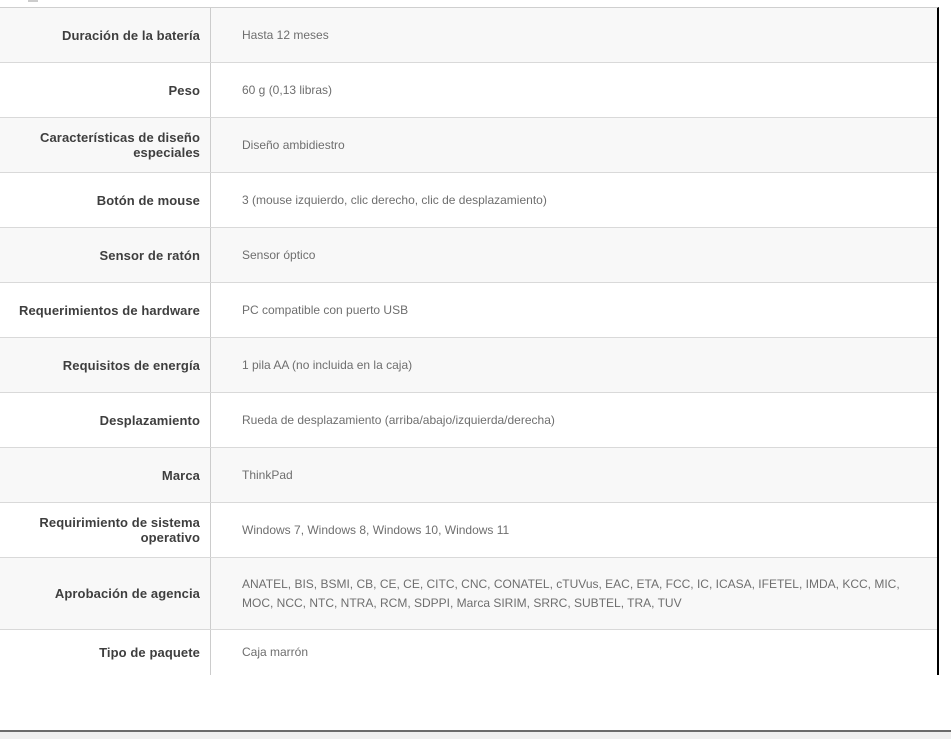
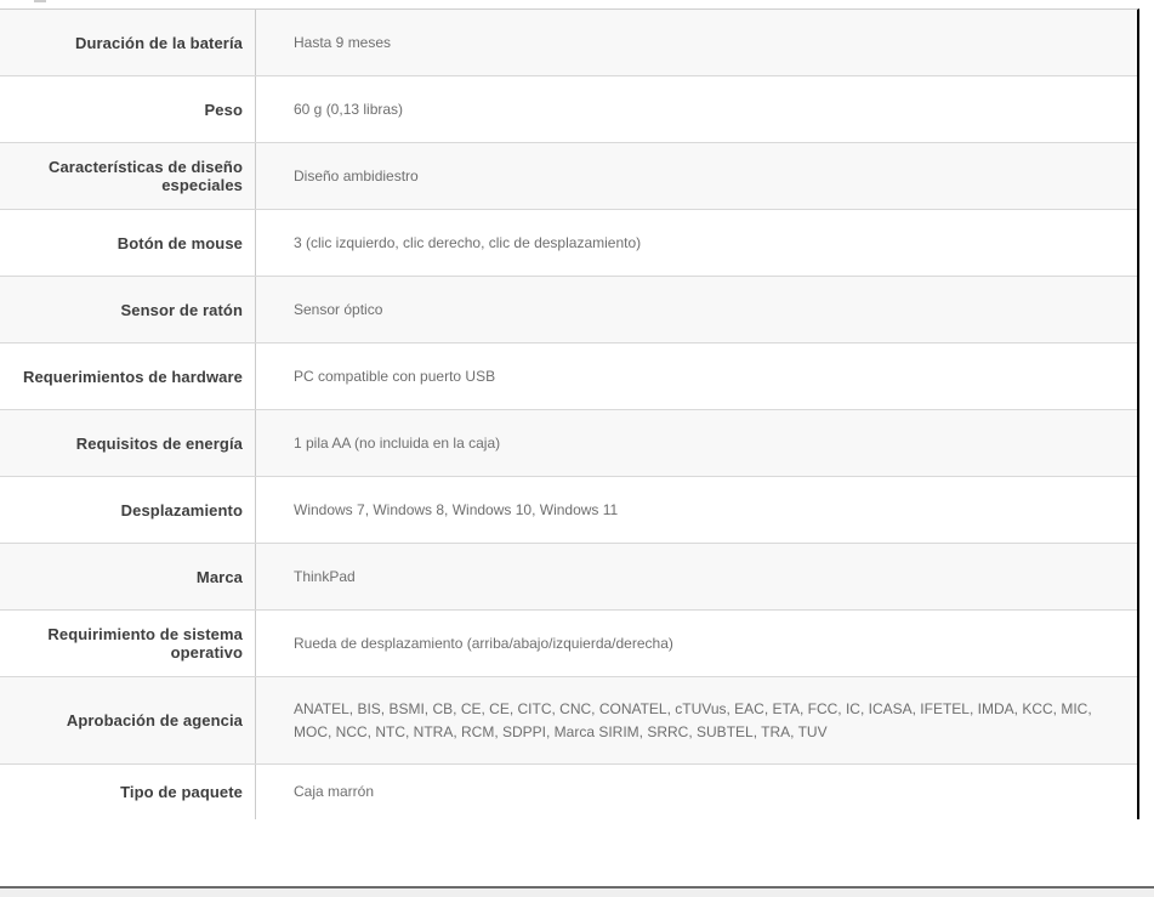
  Duración de la batería
- Hasta 12 meses
+ Hasta 9 meses
  Peso
  60 g (0,13 libras)
  Características de diseño especiales
  Diseño ambidiestro
  Botón de mouse
- 3 (mouse izquierdo, clic derecho, clic de desplazamiento)
+ 3 (clic izquierdo, clic derecho, clic de desplazamiento)
  Sensor de ratón
  Sensor óptico
  Requerimientos de hardware
  PC compatible con puerto USB
  Requisitos de energía
  1 pila AA (no incluida en la caja)
  Desplazamiento
- Rueda de desplazamiento (arriba/abajo/izquierda/derecha)
+ Windows 7, Windows 8, Windows 10, Windows 11
  Marca
  ThinkPad
  Requirimiento de sistema operativo
- Windows 7, Windows 8, Windows 10, Windows 11
+ Rueda de desplazamiento (arriba/abajo/izquierda/derecha)
  Aprobación de agencia
  ANATEL, BIS, BSMI, CB, CE, CE, CITC, CNC, CONATEL, cTUVus, EAC, ETA, FCC, IC, ICASA, IFETEL, IMDA, KCC, MIC, MOC, NCC, NTC, NTRA, RCM, SDPPI, Marca SIRIM, SRRC, SUBTEL, TRA, TUV
  Tipo de paquete
  Caja marrón
